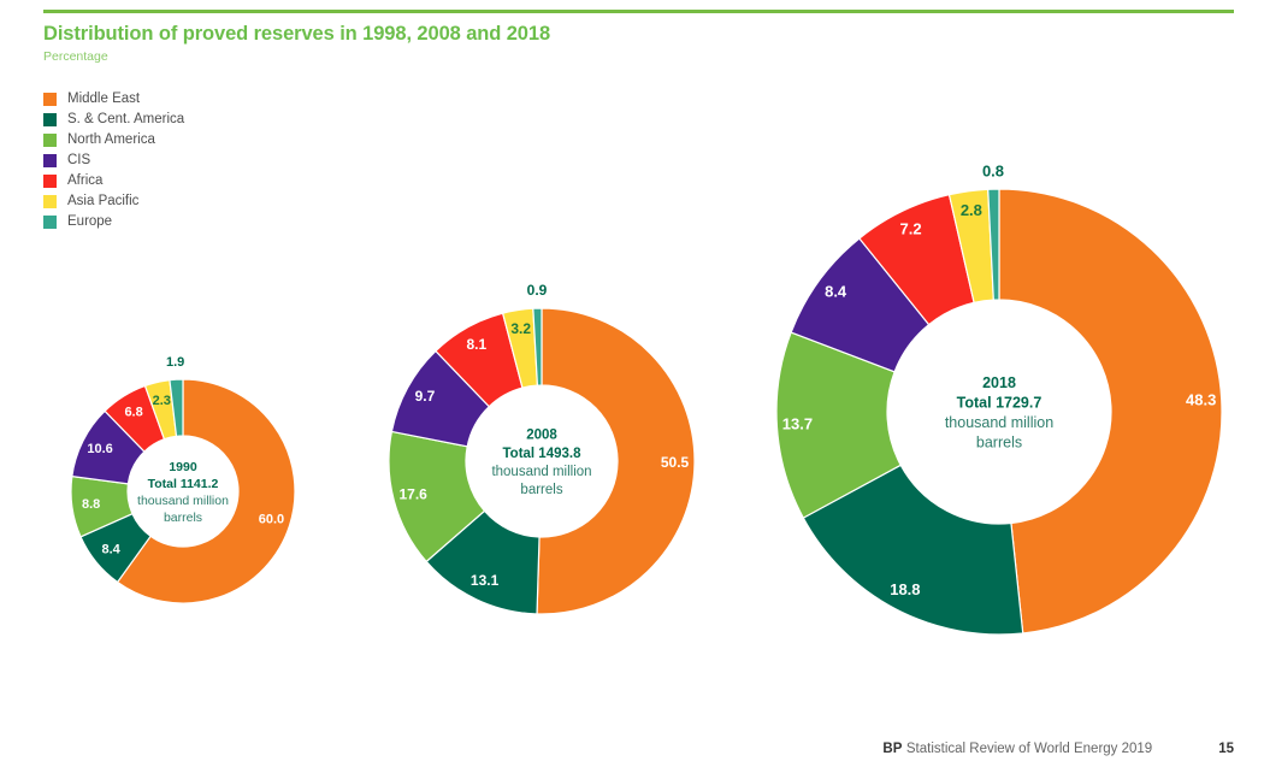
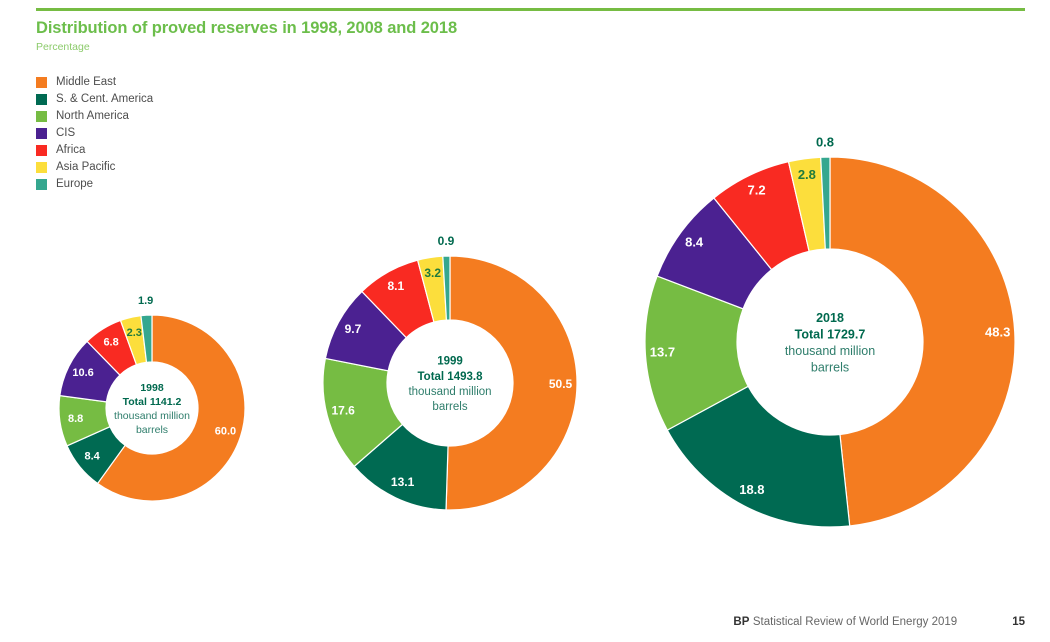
  Distribution of proved reserves in 1998, 2008 and 2018
  Percentage
  Middle East
  S. & Cent. America
  North America
  CIS
  Africa
  Asia Pacific
  Europe
  60.0
  8.4
  8.8
  10.6
  6.8
  2.3
  1.9
- 1990
+ 1998
  Total 1141.2
  thousand million
  barrels
  50.5
  13.1
  17.6
  9.7
  8.1
  3.2
  0.9
- 2008
+ 1999
  Total 1493.8
  thousand million
  barrels
  48.3
  18.8
  13.7
  8.4
  7.2
  2.8
  0.8
  2018
  Total 1729.7
  thousand million
  barrels
  BP
  Statistical Review of World Energy 2019
  15
